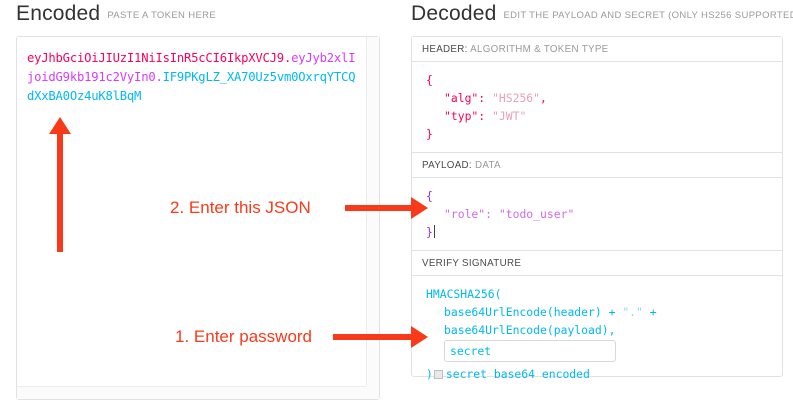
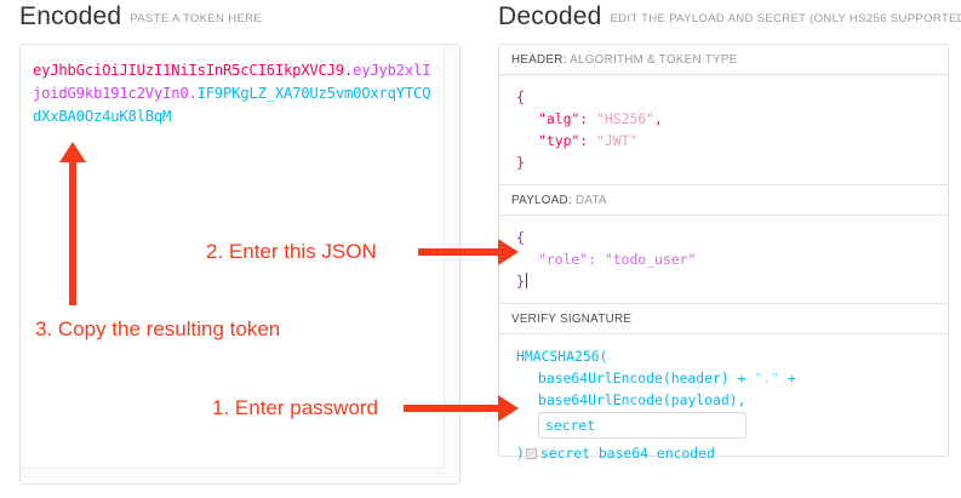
  Encoded PASTE A TOKEN HERE
  eyJhbGciOiJIUzI1NiIsInR5cCI6IkpXVCJ9.eyJyb2xlIjoidG9kb191c2VyIn0.IF9PKgLZ_XA70Uz5vm0OxrqYTCQdXxBA0Oz4uK8lBqM
  Decoded EDIT THE PAYLOAD AND SECRET (ONLY HS256 SUPPORTE
  HEADER: ALGORITHM & TOKEN TYPE
  {
  "alg": "HS256",
  "typ": "JWT"
  }
  PAYLOAD: DATA
  {
  "role": "todo_user"
  }
  VERIFY SIGNATURE
  HMACSHA256(
  base64UrlEncode(header) + "." +
  base64UrlEncode(payload),
  secret
  ) secret base64 encoded
+ 3. Copy the resulting token
  2. Enter this JSON
  1. Enter password
